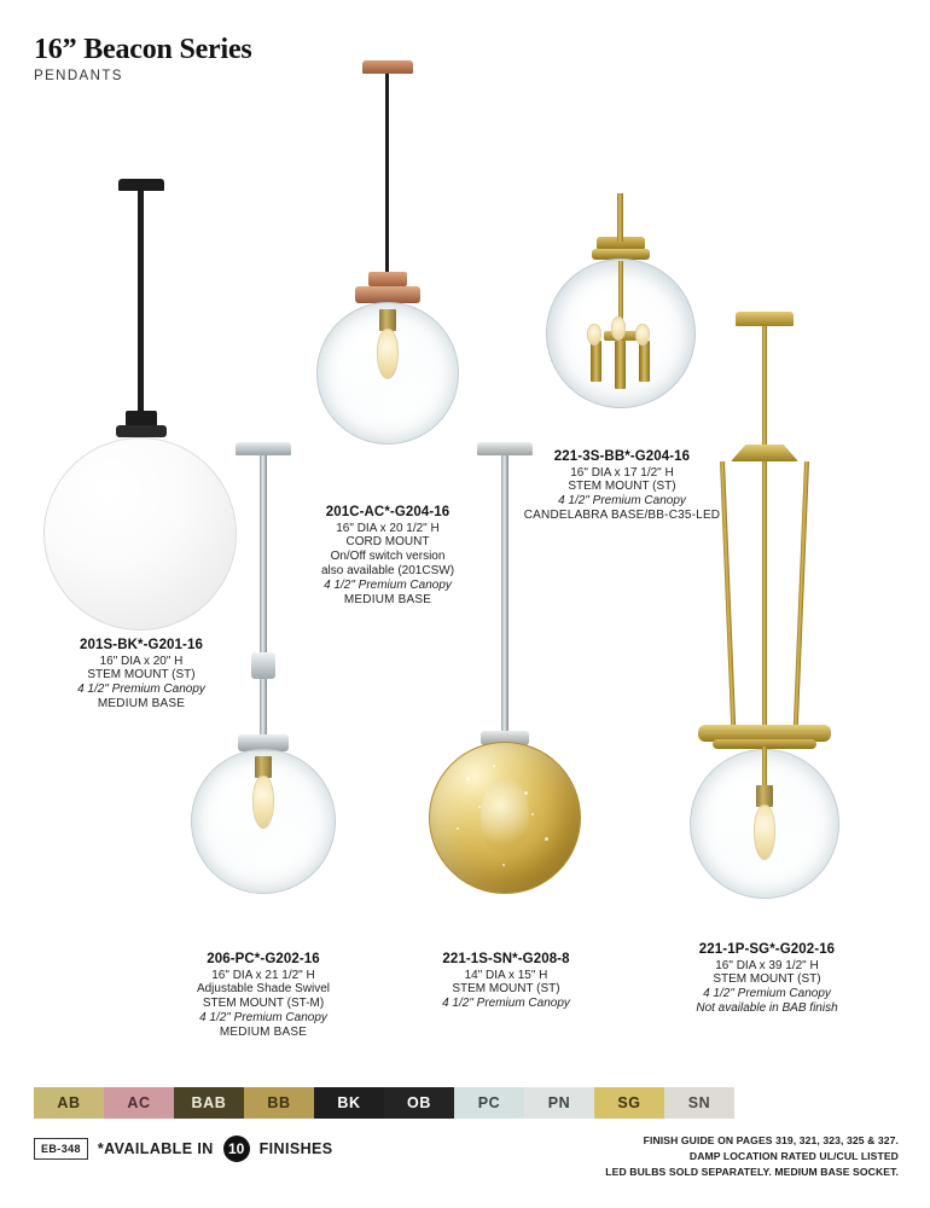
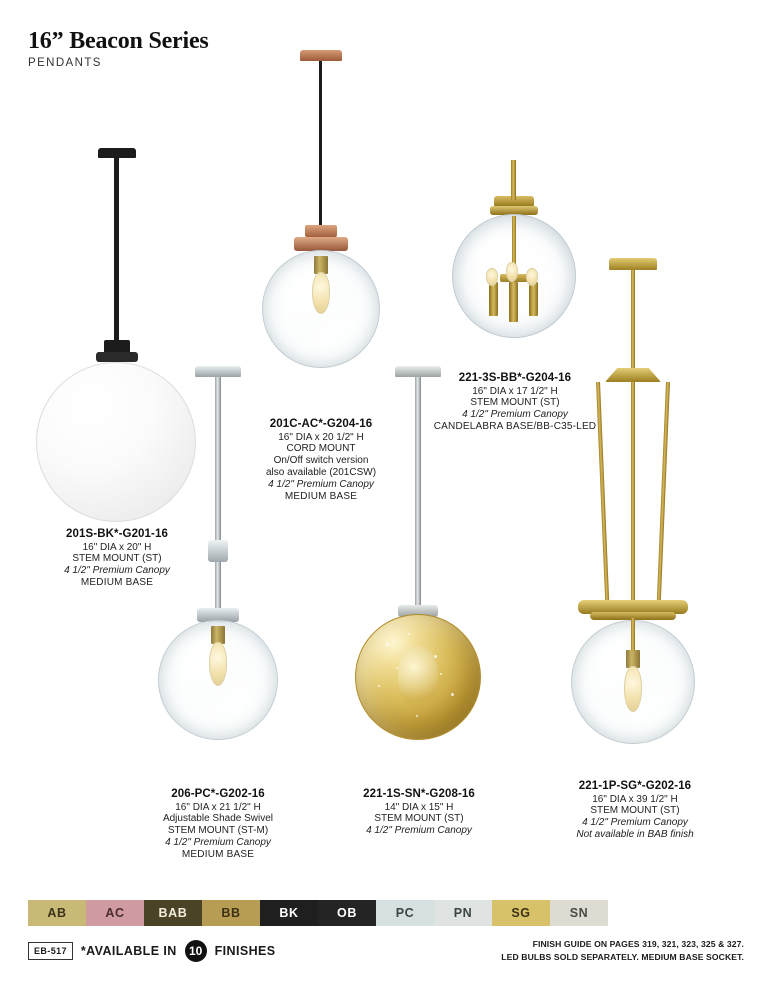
  16” Beacon Series
  PENDANTS
  201S-BK*-G201-16
  16" DIA x 20" H
  STEM MOUNT (ST)
  4 1/2" Premium Canopy
  MEDIUM BASE
  201C-AC*-G204-16
  16" DIA x 20 1/2" H
  CORD MOUNT
  On/Off switch version
  also available (201CSW)
  4 1/2" Premium Canopy
  MEDIUM BASE
  221-3S-BB*-G204-16
  16" DIA x 17 1/2" H
  STEM MOUNT (ST)
  4 1/2" Premium Canopy
  CANDELABRA BASE/BB-C35-LED
  206-PC*-G202-16
  16" DIA x 21 1/2" H
  Adjustable Shade Swivel
  STEM MOUNT (ST-M)
  4 1/2" Premium Canopy
  MEDIUM BASE
- 221-1S-SN*-G208-8
+ 221-1S-SN*-G208-16
  14" DIA x 15" H
  STEM MOUNT (ST)
  4 1/2" Premium Canopy
  221-1P-SG*-G202-16
  16" DIA x 39 1/2" H
  STEM MOUNT (ST)
  4 1/2" Premium Canopy
  Not available in BAB finish
  AB
  AC
  BAB
  BB
  BK
  OB
  PC
  PN
  SG
  SN
- EB-348
+ EB-517
  *AVAILABLE IN
  10
  FINISHES
  FINISH GUIDE ON PAGES 319, 321, 323, 325 & 327.
- DAMP LOCATION RATED UL/CUL LISTED
  LED BULBS SOLD SEPARATELY. MEDIUM BASE SOCKET.
